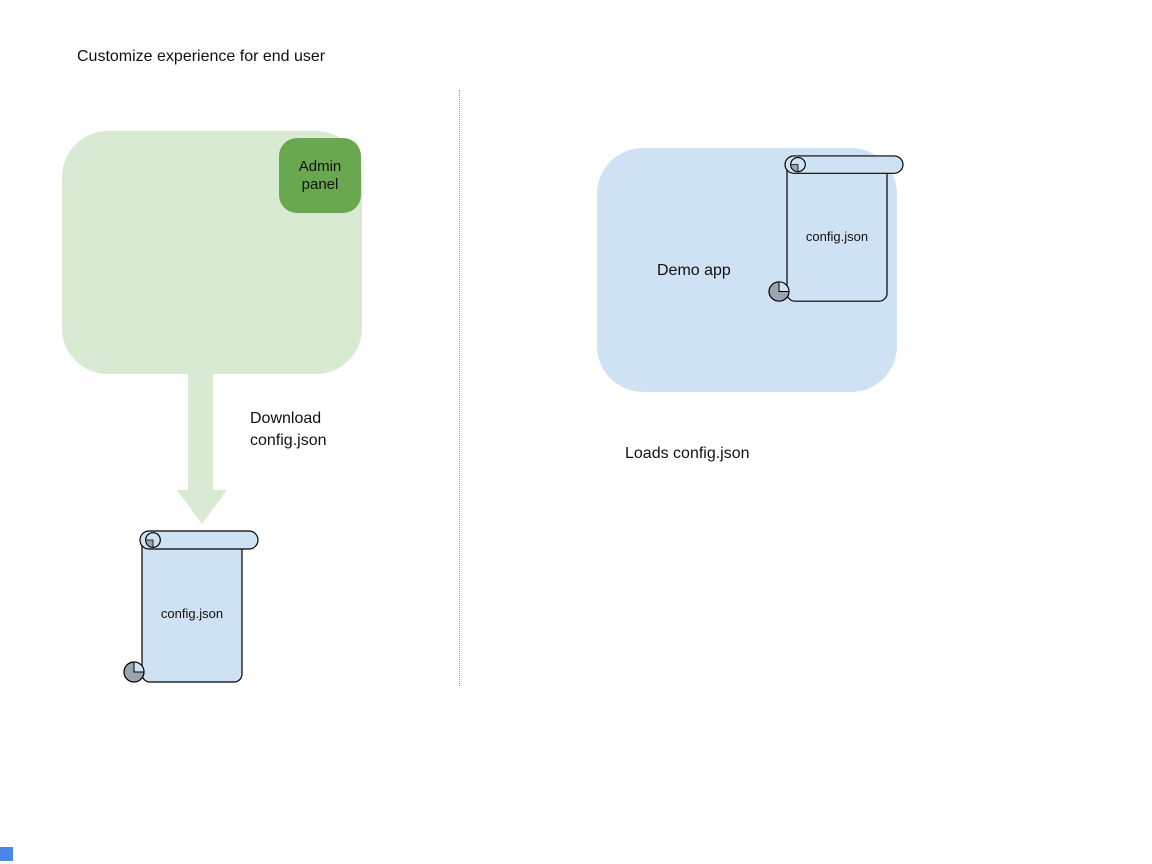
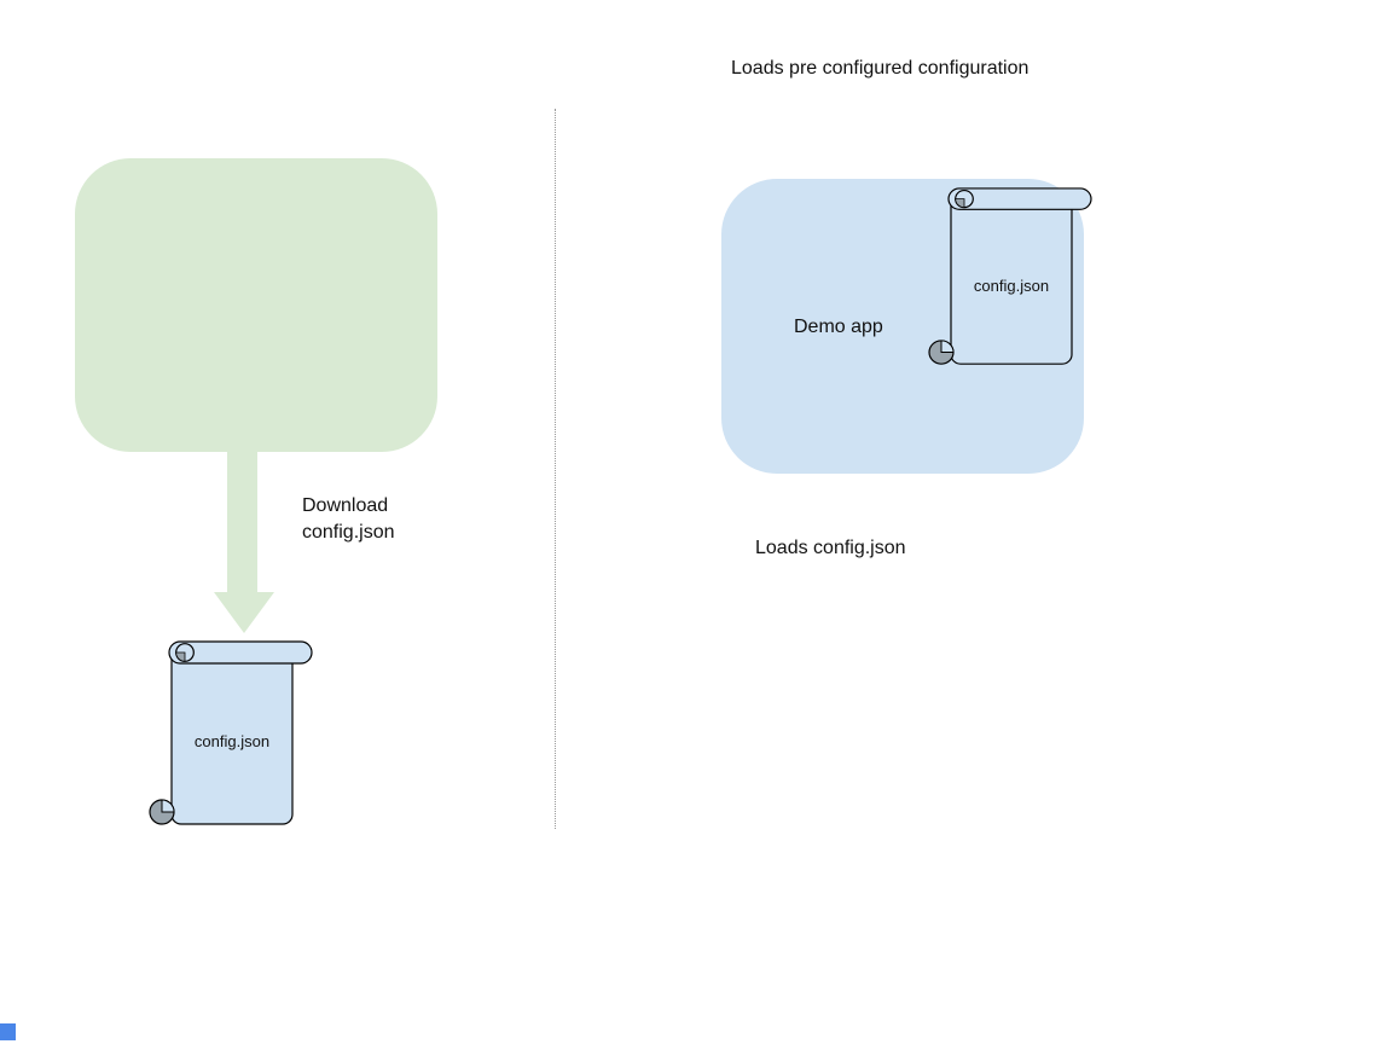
- Customize experience for end user
- Admin
- panel
  Download
  config.json
  config.json
+ Loads pre configured configuration
  Demo app
  config.json
  Loads config.json
